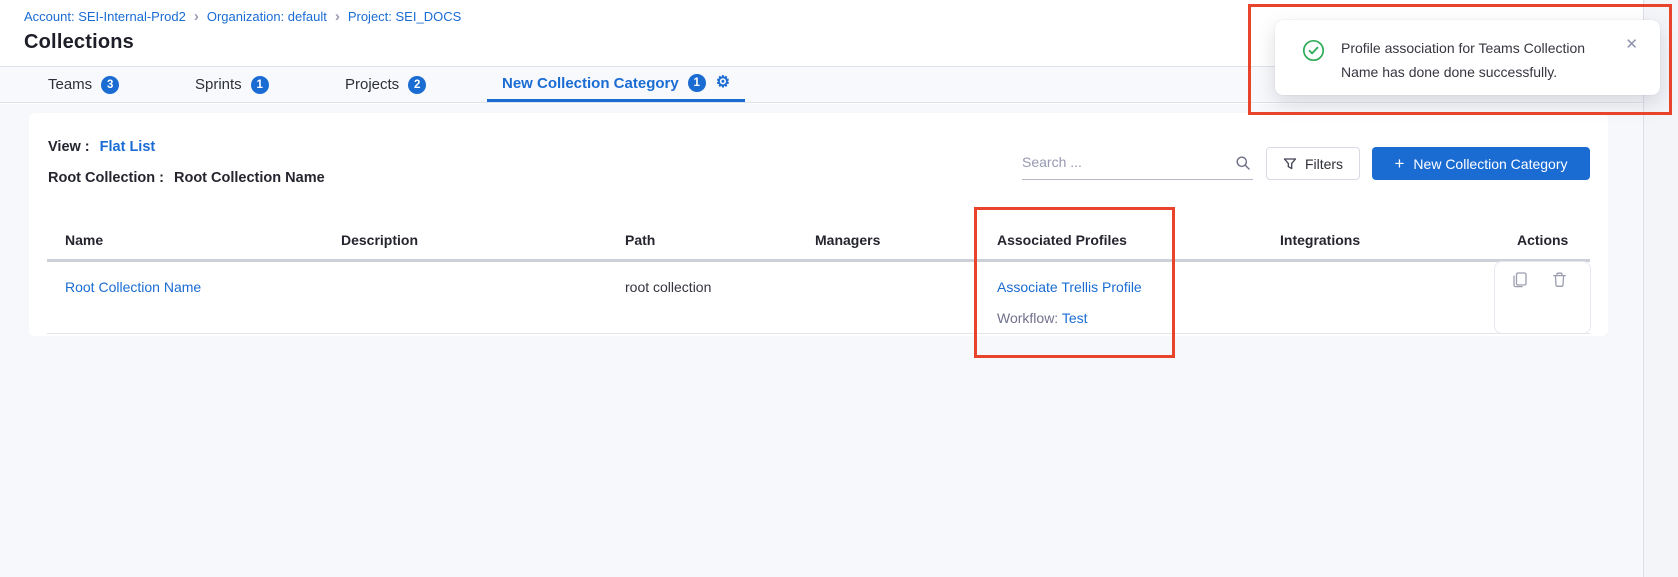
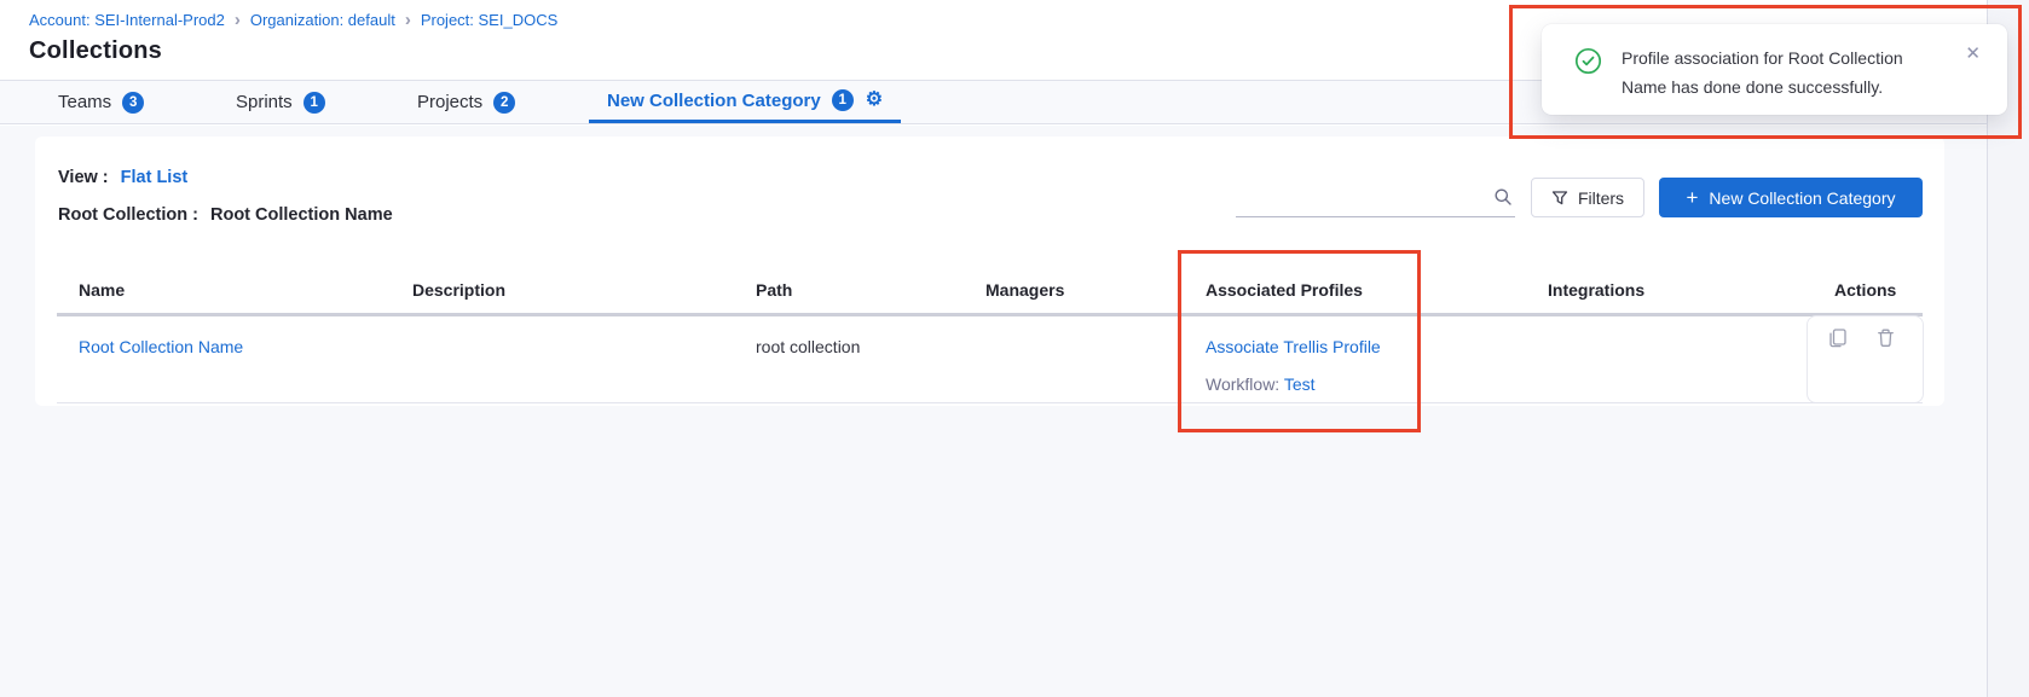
  Account: SEI-Internal-Prod2
  ›
  Organization: default
  ›
  Project: SEI_DOCS
  Collections
  Teams
  3
  Sprints
  1
  Projects
  2
  New Collection Category
  1
  ⚙
  View : Flat List
  Root Collection : Root Collection Name
- Search ...
  Filters
  +
  New Collection Category
  Name
  Description
  Path
  Managers
  Associated Profiles
  Integrations
  Actions
  Root Collection Name
  root collection
  Associate Trellis Profile
  Workflow: Test
- Profile association for Teams Collection
+ Profile association for Root Collection
  Name has done done successfully.
  ✕
